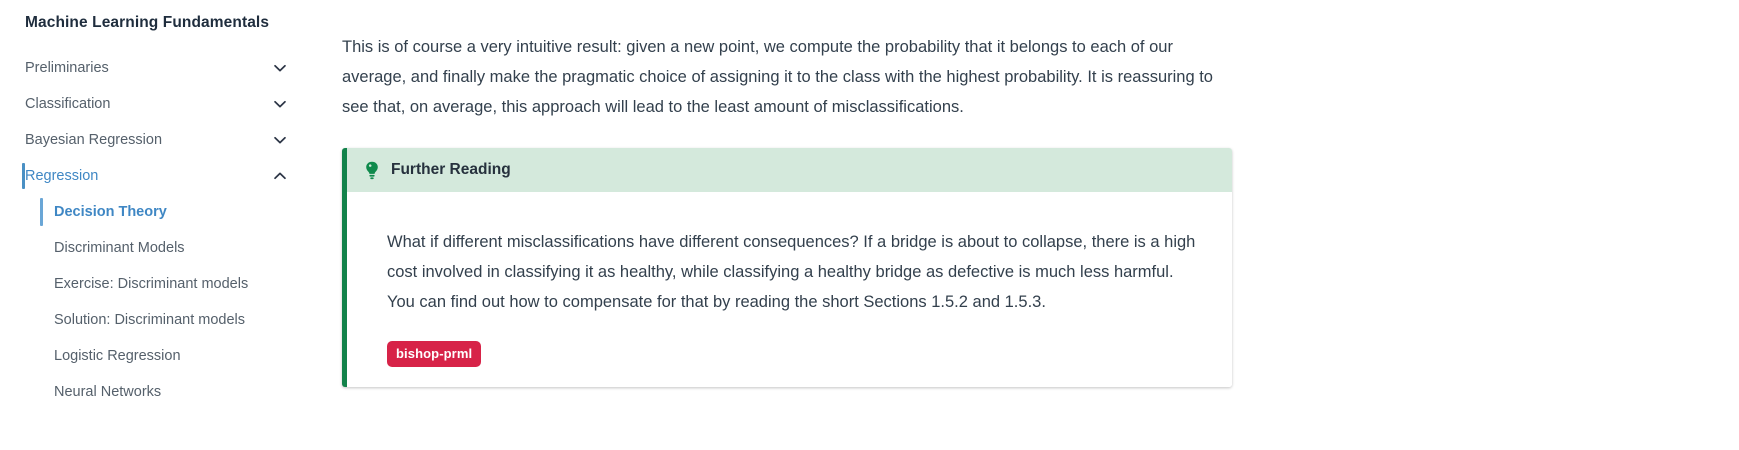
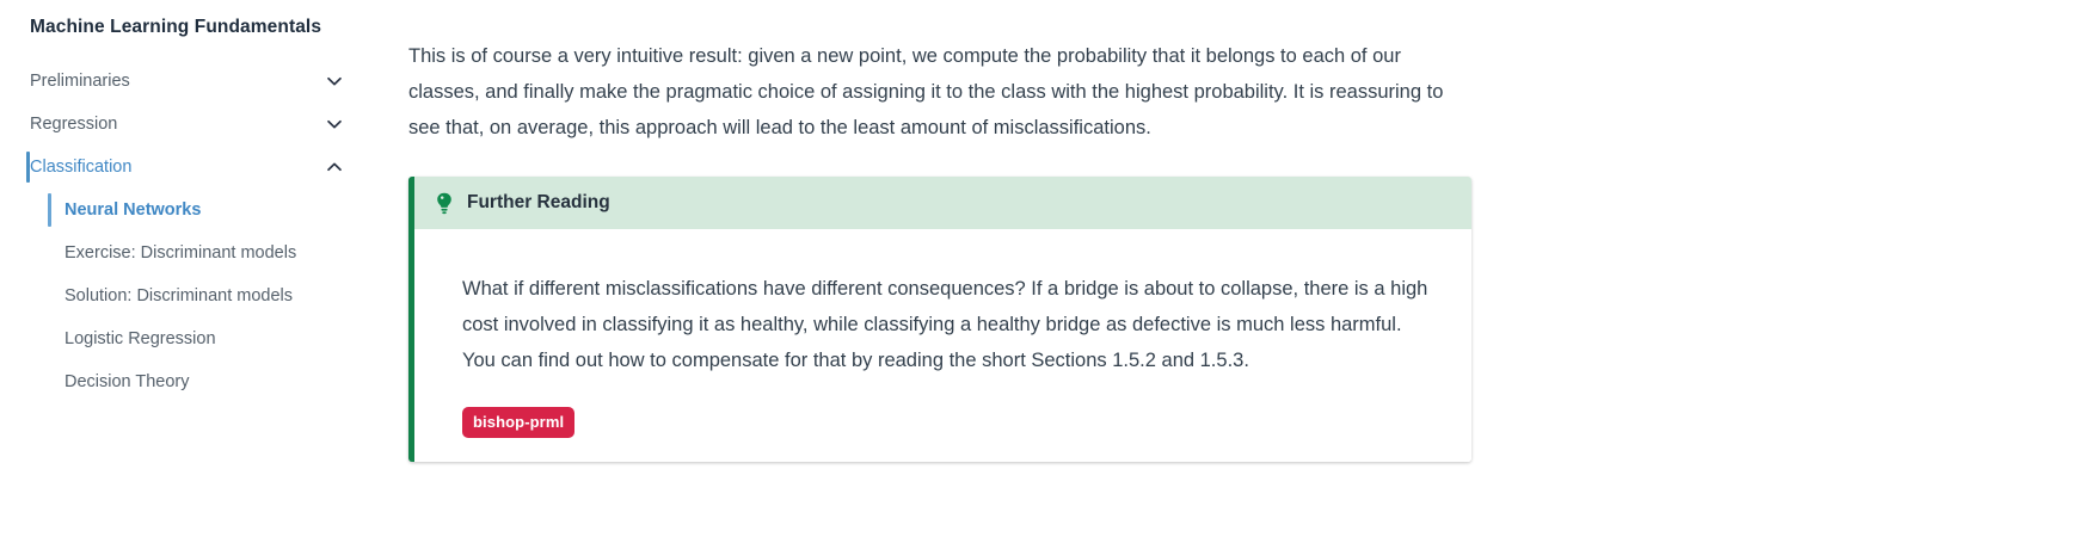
  Machine Learning Fundamentals
  Preliminaries
- Classification
+ Regression
- Bayesian Regression
- Regression
+ Classification
- Decision Theory
+ Neural Networks
- Discriminant Models
  Exercise: Discriminant models
  Solution: Discriminant models
  Logistic Regression
- Neural Networks
+ Decision Theory
- This is of course a very intuitive result: given a new point, we compute the probability that it belongs to each of our average, and finally make the pragmatic choice of assigning it to the class with the highest probability. It is reassuring to see that, on average, this approach will lead to the least amount of misclassifications.
+ This is of course a very intuitive result: given a new point, we compute the probability that it belongs to each of our classes, and finally make the pragmatic choice of assigning it to the class with the highest probability. It is reassuring to see that, on average, this approach will lead to the least amount of misclassifications.
  Further Reading
  What if different misclassifications have different consequences? If a bridge is about to collapse, there is a high cost involved in classifying it as healthy, while classifying a healthy bridge as defective is much less harmful. You can find out how to compensate for that by reading the short Sections 1.5.2 and 1.5.3.
  bishop-prml
